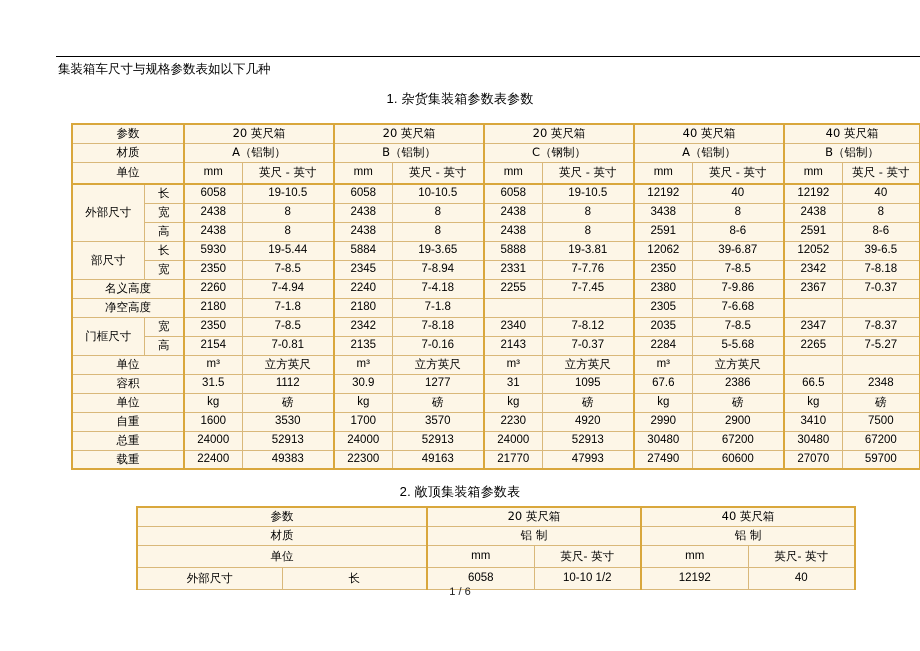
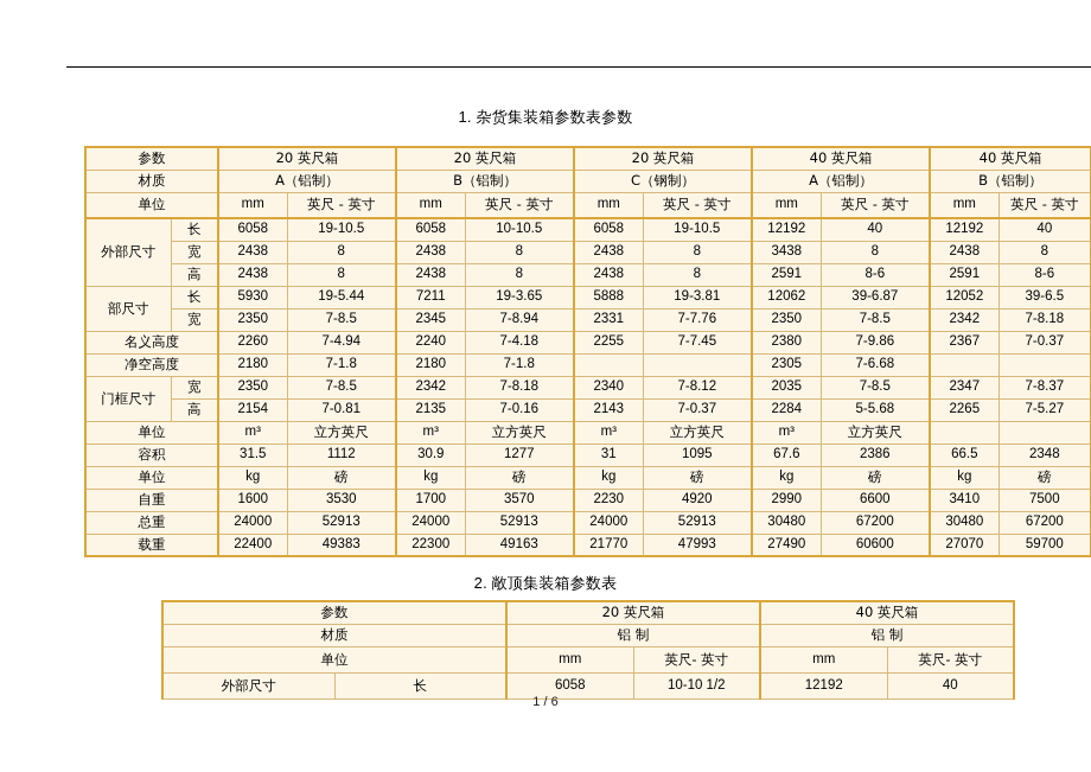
- 集装箱车尺寸与规格参数表如以下几种
  1. 杂货集装箱参数表参数
  参数	20 英尺箱	20 英尺箱	20 英尺箱	40 英尺箱	40 英尺箱
  材质	A（铝制）	B（铝制）	C（钢制）	A（铝制）	B（铝制）
  单位	mm	英尺 - 英寸	mm	英尺 - 英寸	mm	英尺 - 英寸	mm	英尺 - 英寸	mm	英尺 - 英寸
  外部尺寸	长	6058	19-10.5	6058	10-10.5	6058	19-10.5	12192	40	12192	40
  宽	2438	8	2438	8	2438	8	3438	8	2438	8
  高	2438	8	2438	8	2438	8	2591	8-6	2591	8-6
- 部尺寸	长	5930	19-5.44	5884	19-3.65	5888	19-3.81	12062	39-6.87	12052	39-6.5
+ 部尺寸	长	5930	19-5.44	7211	19-3.65	5888	19-3.81	12062	39-6.87	12052	39-6.5
  宽	2350	7-8.5	2345	7-8.94	2331	7-7.76	2350	7-8.5	2342	7-8.18
  名义高度	2260	7-4.94	2240	7-4.18	2255	7-7.45	2380	7-9.86	2367	7-0.37
  净空高度	2180	7-1.8	2180	7-1.8			2305	7-6.68
  门框尺寸	宽	2350	7-8.5	2342	7-8.18	2340	7-8.12	2035	7-8.5	2347	7-8.37
  高	2154	7-0.81	2135	7-0.16	2143	7-0.37	2284	5-5.68	2265	7-5.27
  单位	m³	立方英尺	m³	立方英尺	m³	立方英尺	m³	立方英尺
  容积	31.5	1112	30.9	1277	31	1095	67.6	2386	66.5	2348
  单位	kg	磅	kg	磅	kg	磅	kg	磅	kg	磅
- 自重	1600	3530	1700	3570	2230	4920	2990	2900	3410	7500
+ 自重	1600	3530	1700	3570	2230	4920	2990	6600	3410	7500
  总重	24000	52913	24000	52913	24000	52913	30480	67200	30480	67200
  载重	22400	49383	22300	49163	21770	47993	27490	60600	27070	59700
  2. 敞顶集装箱参数表
  参数	20 英尺箱	40 英尺箱
  材质	铝 制	铝 制
  单位	mm	英尺- 英寸	mm	英尺- 英寸
  外部尺寸	长	6058	10-10 1/2	12192	40
  1 / 6
